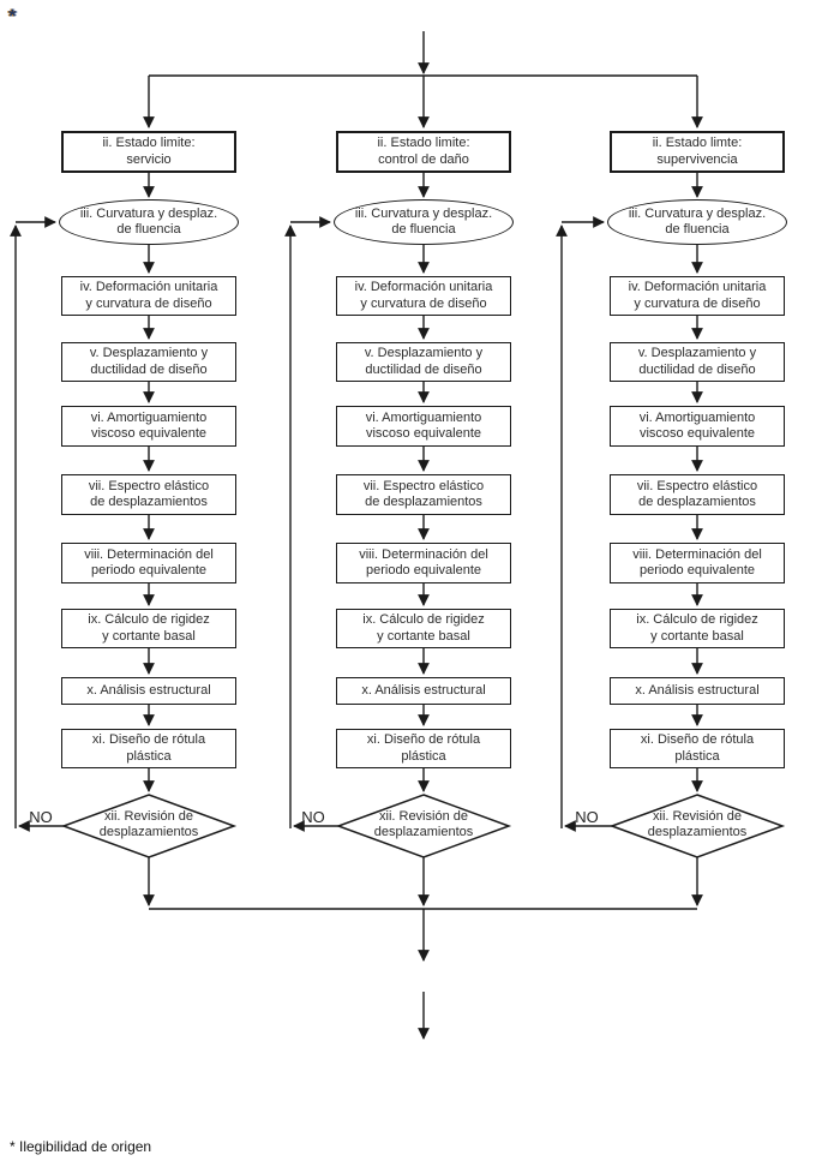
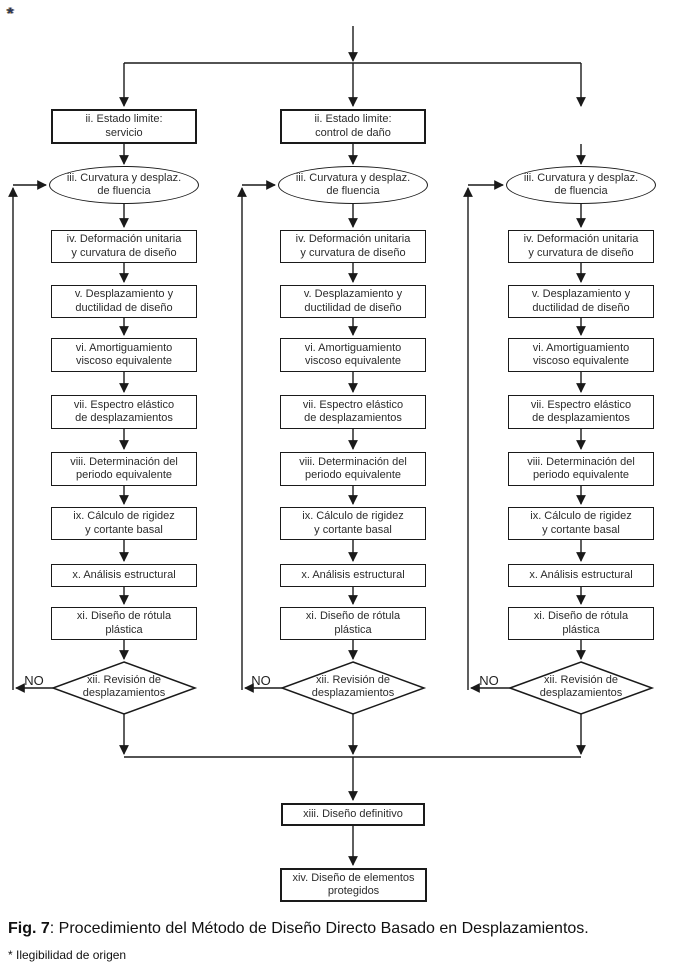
  *
  ii. Estado limite:
  servicio
  iii. Curvatura y desplaz.
  de fluencia
  iv. Deformación unitaria
  y curvatura de diseño
  v. Desplazamiento y
  ductilidad de diseño
  vi. Amortiguamiento
  viscoso equivalente
  vii. Espectro elástico
  de desplazamientos
  viii. Determinación del
  periodo equivalente
  ix. Cálculo de rigidez
  y cortante basal
  x. Análisis estructural
  xi. Diseño de rótula
  plástica
  xii. Revisión de
  desplazamientos
  NO
  ii. Estado limite:
  control de daño
  iii. Curvatura y desplaz.
  de fluencia
  iv. Deformación unitaria
  y curvatura de diseño
  v. Desplazamiento y
  ductilidad de diseño
  vi. Amortiguamiento
  viscoso equivalente
  vii. Espectro elástico
  de desplazamientos
  viii. Determinación del
  periodo equivalente
  ix. Cálculo de rigidez
  y cortante basal
  x. Análisis estructural
  xi. Diseño de rótula
  plástica
  xii. Revisión de
  desplazamientos
  NO
- ii. Estado limte:
- supervivencia
  iii. Curvatura y desplaz.
  de fluencia
  iv. Deformación unitaria
  y curvatura de diseño
  v. Desplazamiento y
  ductilidad de diseño
  vi. Amortiguamiento
  viscoso equivalente
  vii. Espectro elástico
  de desplazamientos
  viii. Determinación del
  periodo equivalente
  ix. Cálculo de rigidez
  y cortante basal
  x. Análisis estructural
  xi. Diseño de rótula
  plástica
  xii. Revisión de
  desplazamientos
  NO
+ xiii. Diseño definitivo
+ xiv. Diseño de elementos
+ protegidos
+ Fig. 7: Procedimiento del Método de Diseño Directo Basado en Desplazamientos.
  * Ilegibilidad de origen
